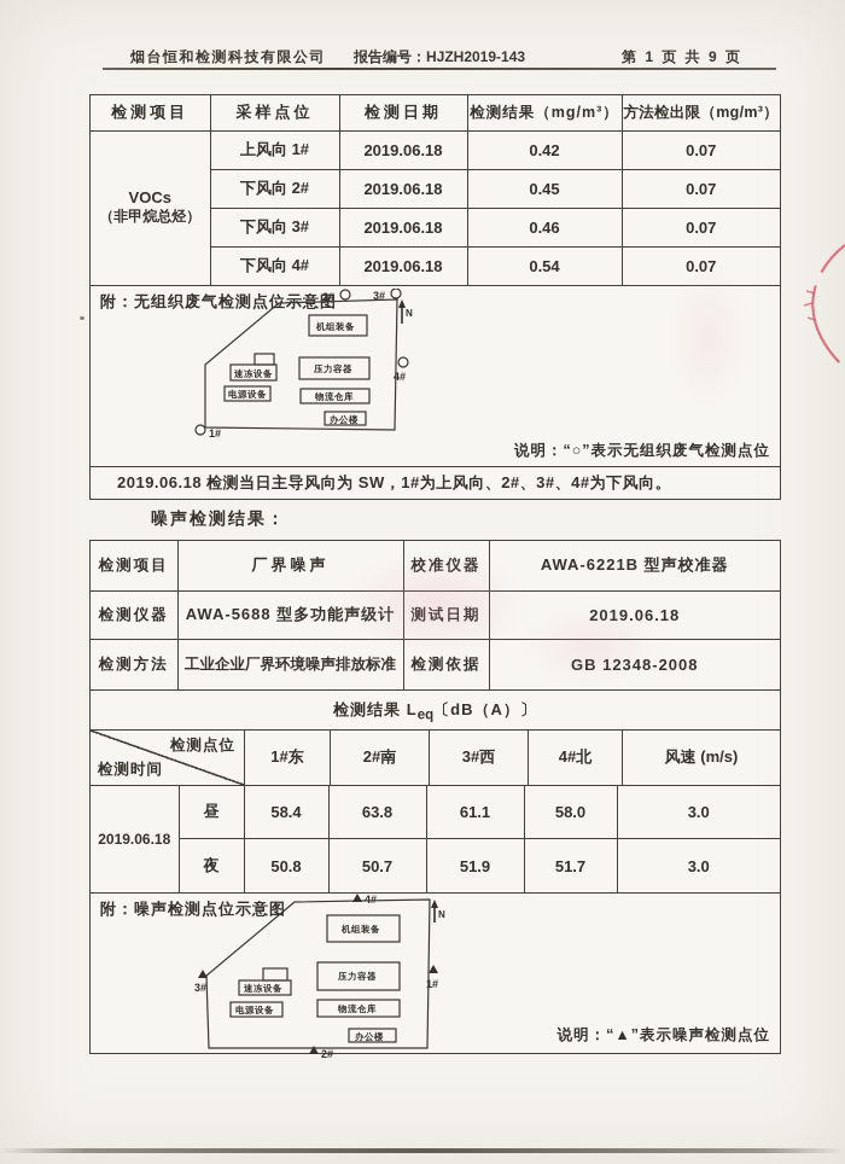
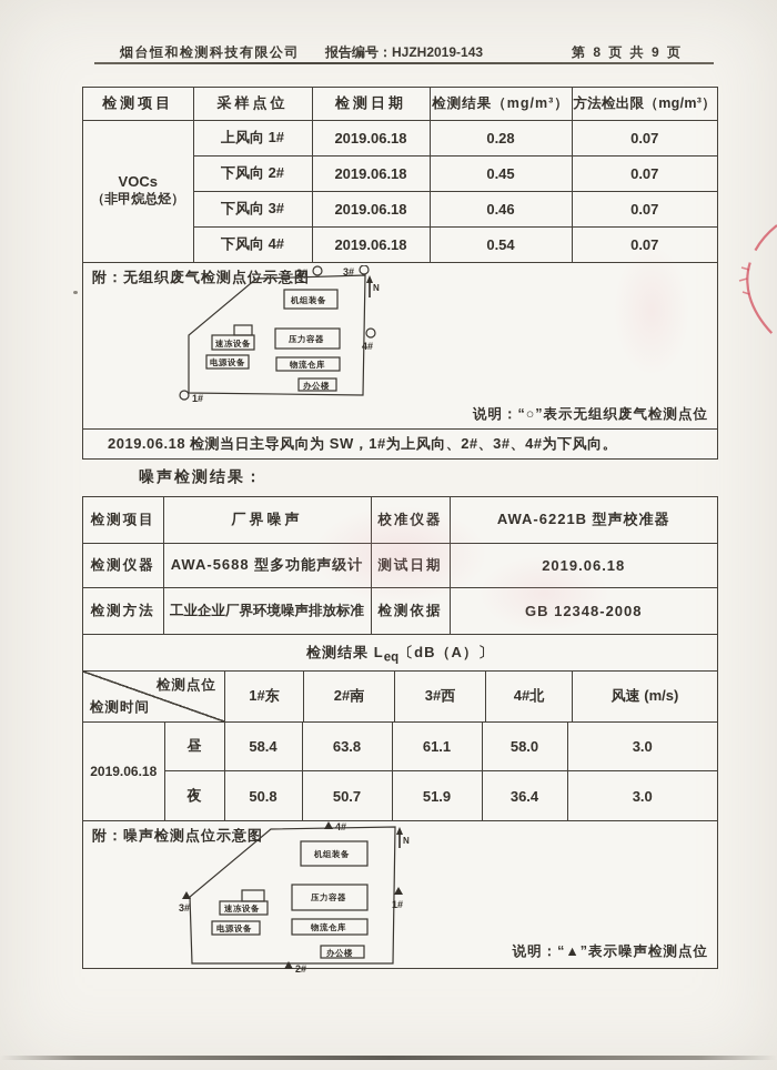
  烟台恒和检测科技有限公司
  报告编号：HJZH2019-143
- 第 1 页 共 9 页
+ 第 8 页 共 9 页
  检测项目	采样点位	检测日期	检测结果（mg/m³）	方法检出限（mg/m³）
- VOCs （非甲烷总烃）	上风向 1#	2019.06.18	0.42	0.07
+ VOCs （非甲烷总烃）	上风向 1#	2019.06.18	0.28	0.07
  下风向 2#	2019.06.18	0.45	0.07
  下风向 3#	2019.06.18	0.46	0.07
  下风向 4#	2019.06.18	0.54
  附：无组织废气检测点位示意
  2#
  3#
  4#
  1#
  N
  机组装备
  压力容器
  物流仓库
  办公楼
  速冻设备
  电源设备
  说明：“○”表示无组织废气检测点位
  2019.06.18 检测当日主导风向为 SW，1#为上风向、2#、3#、4#为下风向。
  噪声检测结果：
  检测项目	厂界噪声		AWA-6221B 型声校准器
  检测方法	工业企业厂界环境噪声排放标准	检测依据	008
  检测结果 Leq〔dB（A）〕
  检测点位
  检测时间
  1#东
  2#南
  3#西
  4#北
  风速 (m/s)
  2019.06.18	昼	58.4	63.8	61.1	58.0	3.0
- 夜	50.8	50.7	51.9	51.7	3.0
+ 夜	50.8	50.7	51.9	36.4	3.0
  附：噪声检测点位示意图
  4#
  3#
  1#
  2#
  N
  机组装备
  压力容器
  物流仓库
  办公楼
  速冻设备
  电源设备
  说明：“▲”表示噪声检测点位
